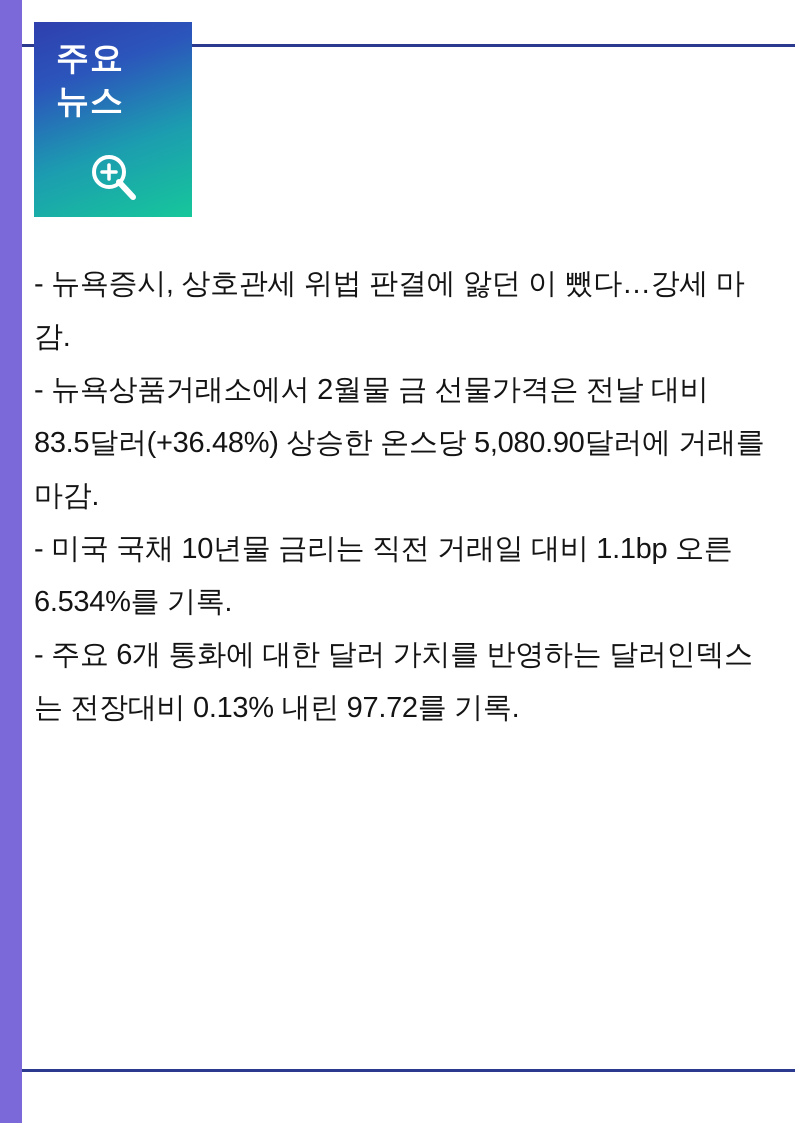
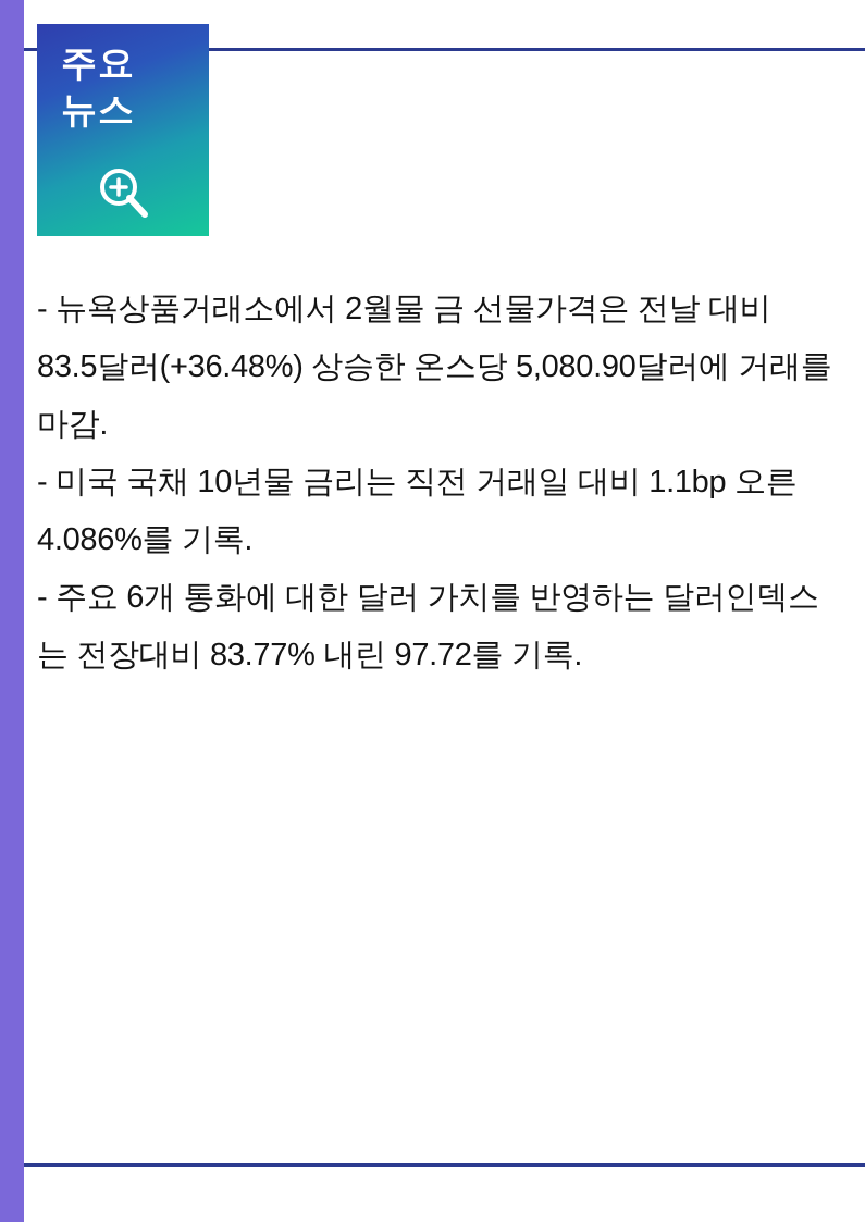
  주요
  뉴스
- - 뉴욕증시, 상호관세 위법 판결에 앓던 이 뺐다…강세 마감.
  - 뉴욕상품거래소에서 2월물 금 선물가격은 전날 대비 83.5달러(+36.48%) 상승한 온스당 5,080.90달러에 거래를 마감.
- - 미국 국채 10년물 금리는 직전 거래일 대비 1.1bp 오른 6.534%를 기록.
+ - 미국 국채 10년물 금리는 직전 거래일 대비 1.1bp 오른 4.086%를 기록.
- - 주요 6개 통화에 대한 달러 가치를 반영하는 달러인덱스는 전장대비 0.13% 내린 97.72를 기록.
+ - 주요 6개 통화에 대한 달러 가치를 반영하는 달러인덱스는 전장대비 83.77% 내린 97.72를 기록.
